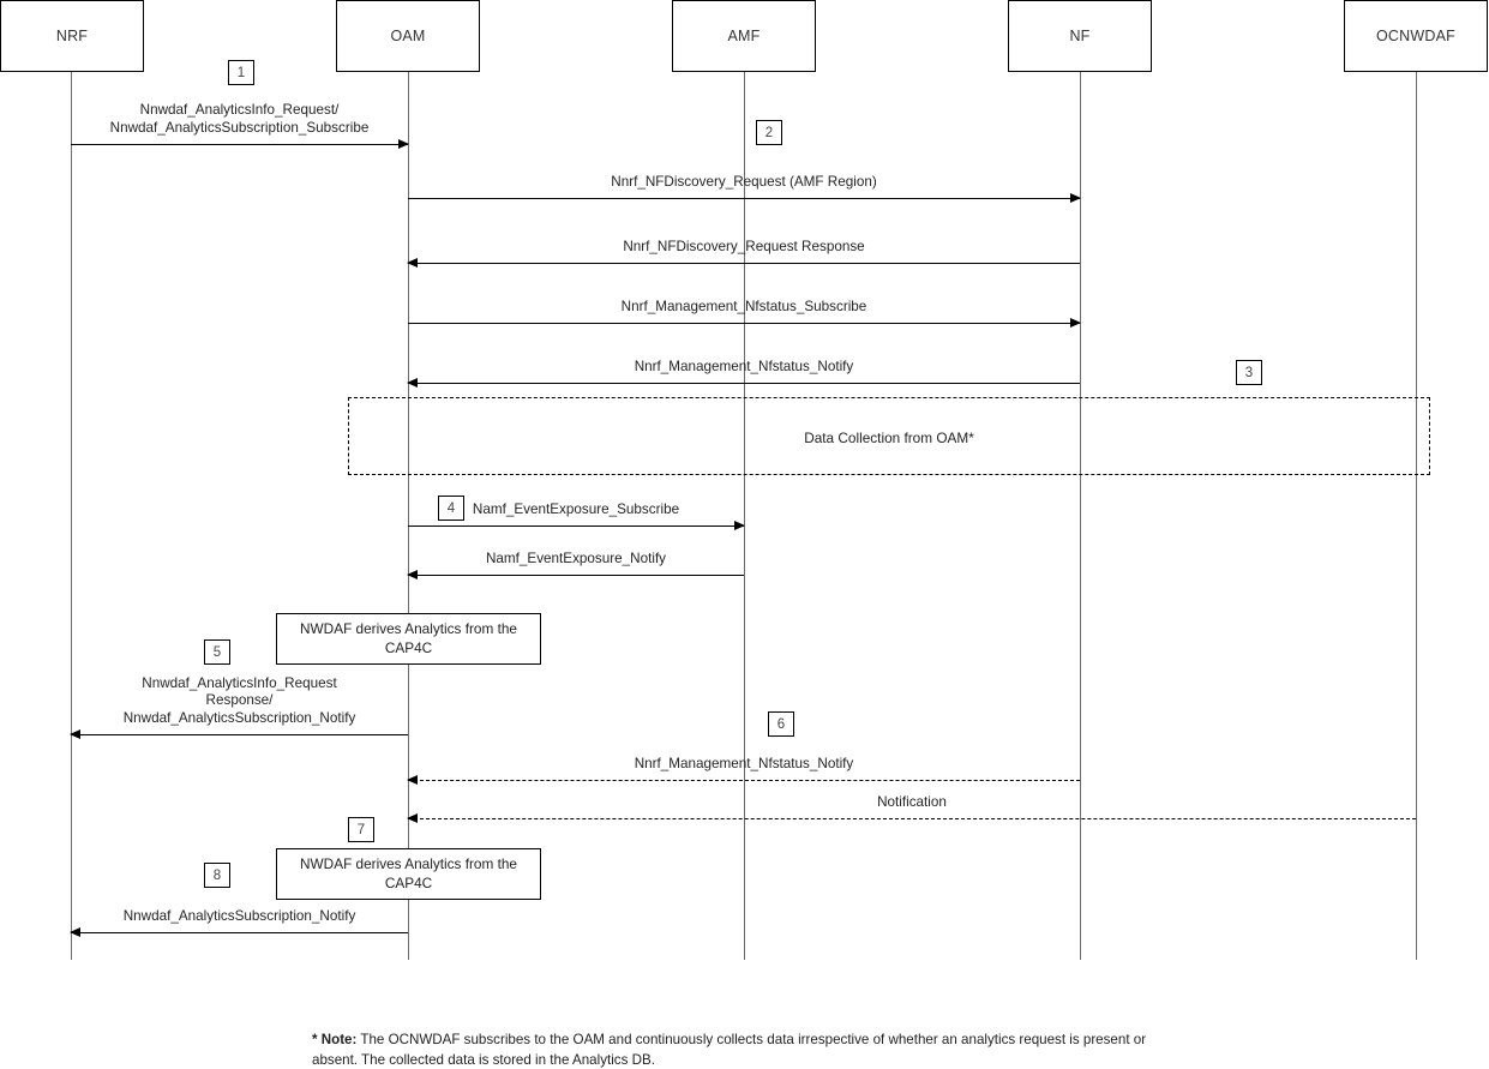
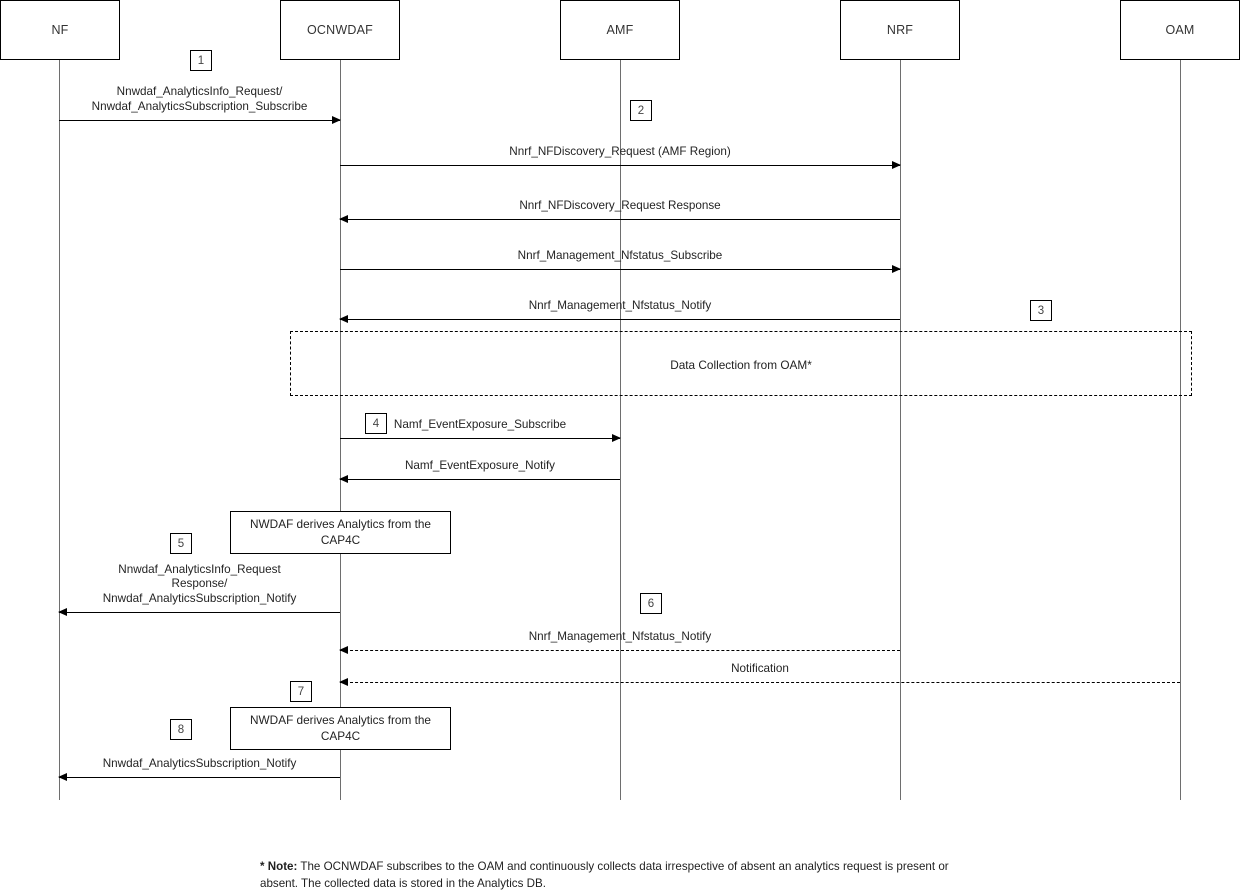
- NRF
+ NF
- OAM
+ OCNWDAF
  AMF
- NF
+ NRF
- OCNWDAF
+ OAM
  Data Collection from OAM*
  Nnwdaf_AnalyticsInfo_Request/
  Nnwdaf_AnalyticsSubscription_Subscribe
  Nnrf_NFDiscovery_Request (AMF Region)
  Nnrf_NFDiscovery_Request Response
  Nnrf_Management_Nfstatus_Subscribe
  Nnrf_Management_Nfstatus_Notify
  Namf_EventExposure_Subscribe
  Namf_EventExposure_Notify
  Nnwdaf_AnalyticsInfo_Request
  Response/
  Nnwdaf_AnalyticsSubscription_Notify
  Nnrf_Management_Nfstatus_Notify
  Notification
  Nnwdaf_AnalyticsSubscription_Notify
  NWDAF derives Analytics from the CAP4C
  NWDAF derives Analytics from the CAP4C
  1
  2
  3
  4
  5
  6
  7
  8
- * Note: The OCNWDAF subscribes to the OAM and continuously collects data irrespective of whether an analytics request is present or absent. The collected data is stored in the Analytics DB.
+ * Note: The OCNWDAF subscribes to the OAM and continuously collects data irrespective of absent an analytics request is present or absent. The collected data is stored in the Analytics DB.
